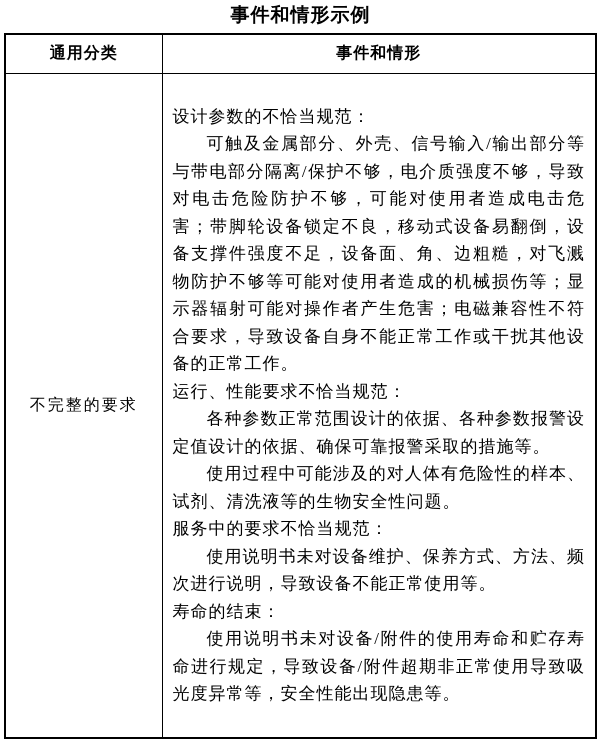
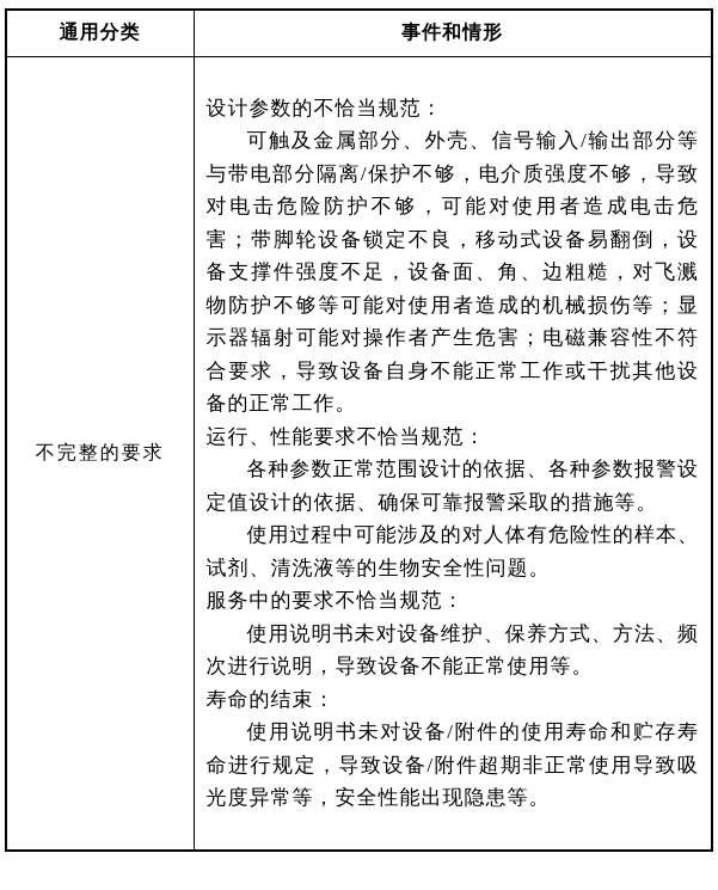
- 事件和情形示例
  通用分类	事件和情形
  不完整的要求	设计参数的不恰当规范： 可触及金属部分、外壳、信号输入/输出部分等与带电部分隔离/保护不够，电介质强度不够，导致对电击危险防护不够，可能对使用者造成电击危害；带脚轮设备锁定不良，移动式设备易翻倒，设备支撑件强度不足，设备面、角、边粗糙，对飞溅物防护不够等可能对使用者造成的机械损伤等；显示器辐射可能对操作者产生危害；电磁兼容性不符合要求，导致设备自身不能正常工作或干扰其他设备的正常工作。 运行、性能要求不恰当规范： 各种参数正常范围设计的依据、各种参数报警设定值设计的依据、确保可靠报警采取的措施等。 使用过程中可能涉及的对人体有危险性的样本、试剂、清洗液等的生物安全性问题。 服务中的要求不恰当规范： 使用说明书未对设备维护、保养方式、方法、频次进行说明，导致设备不能正常使用等。 寿命的结束： 使用说明书未对设备/附件的使用寿命和贮存寿命进行规定，导致设备/附件超期非正常使用导致吸光度异常等，安全性能出现隐患等。
